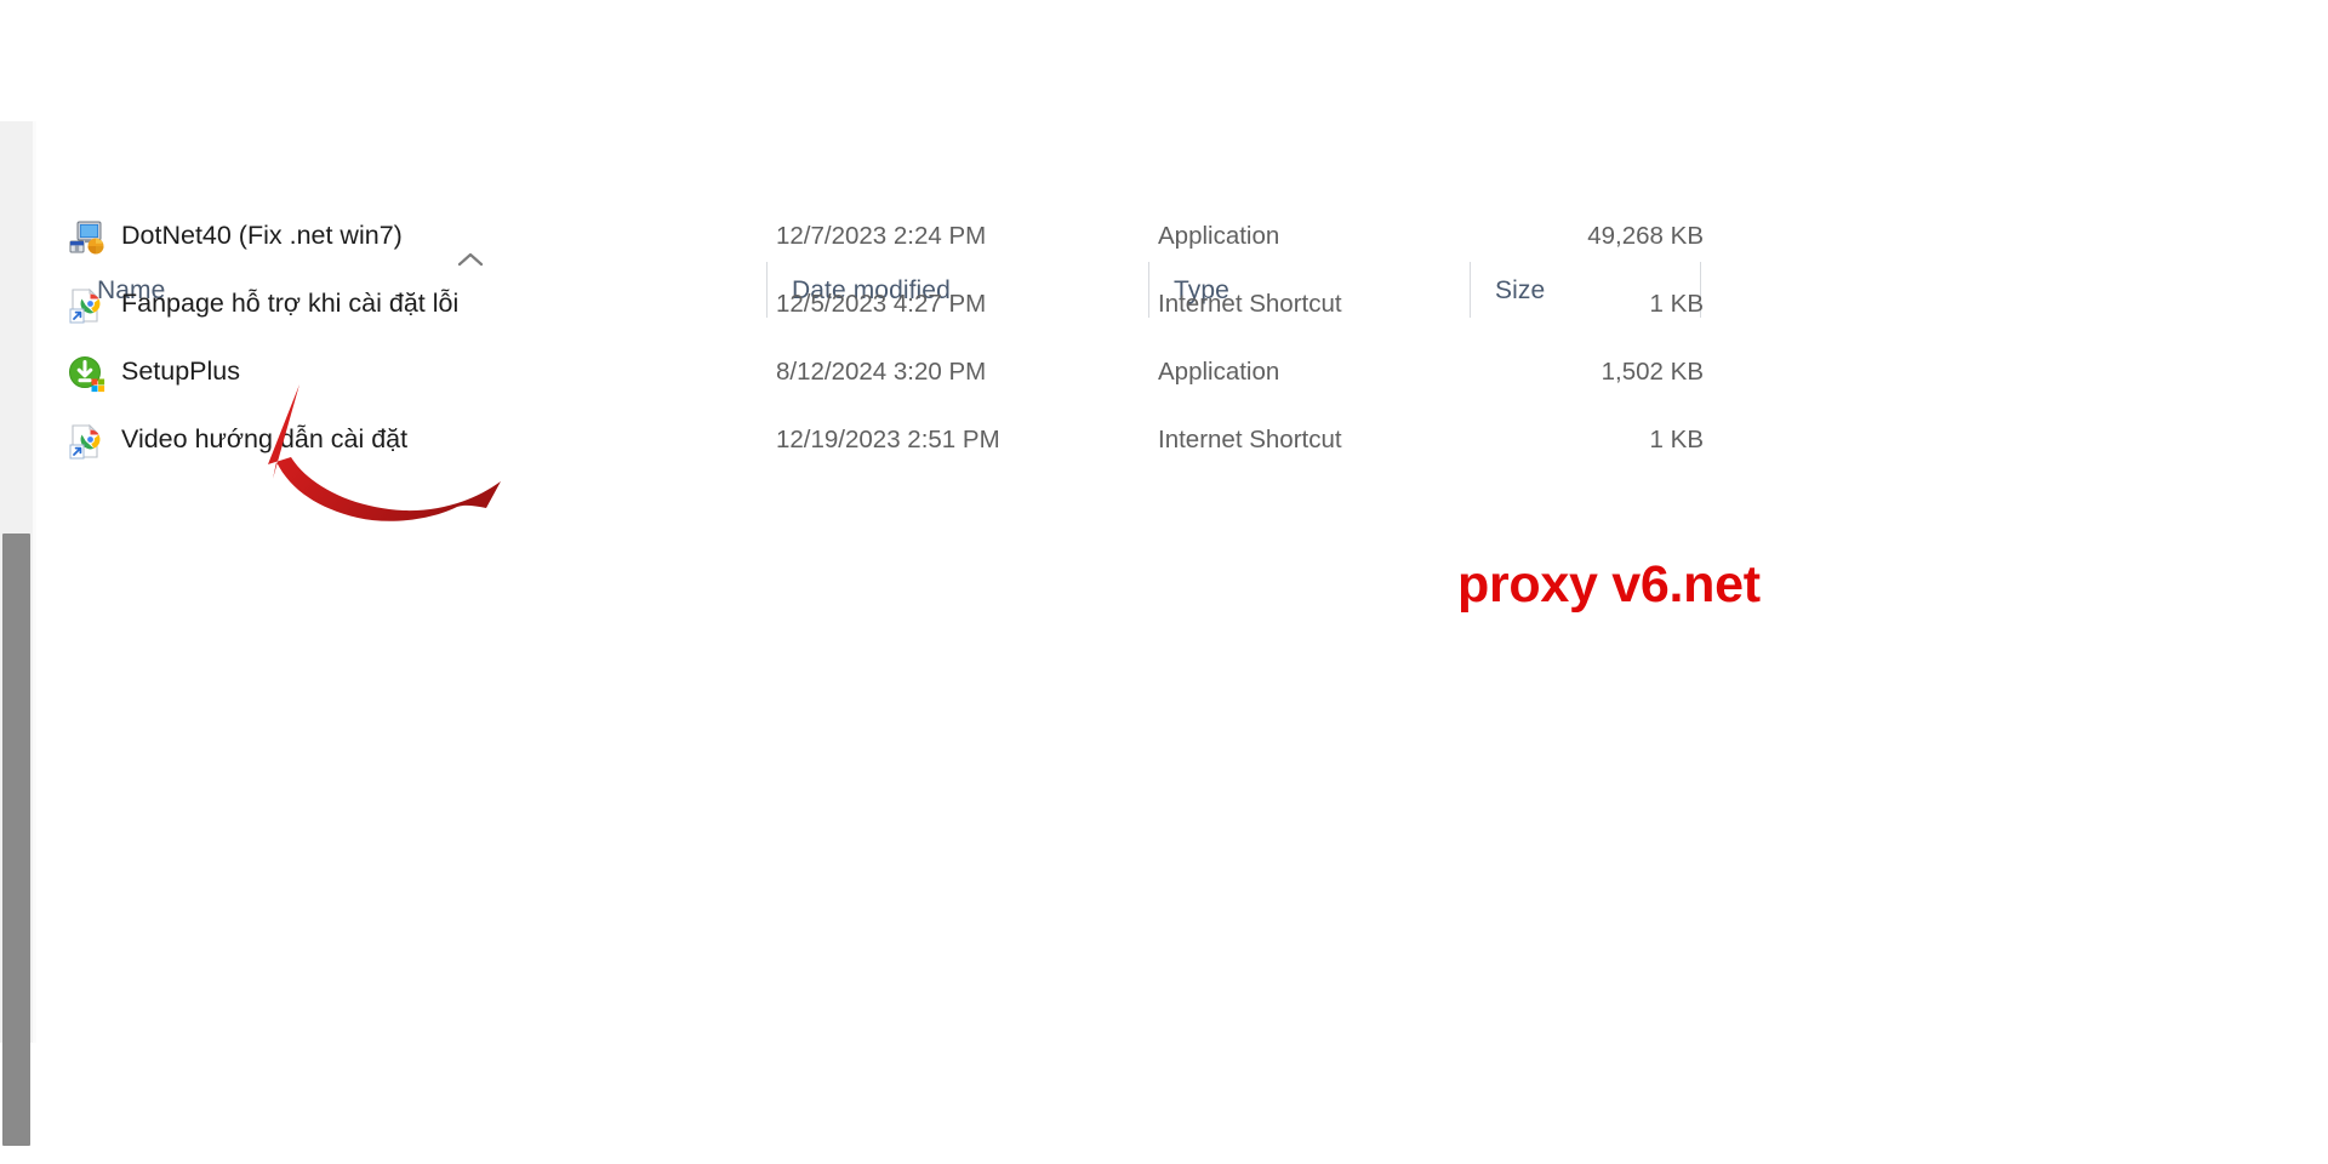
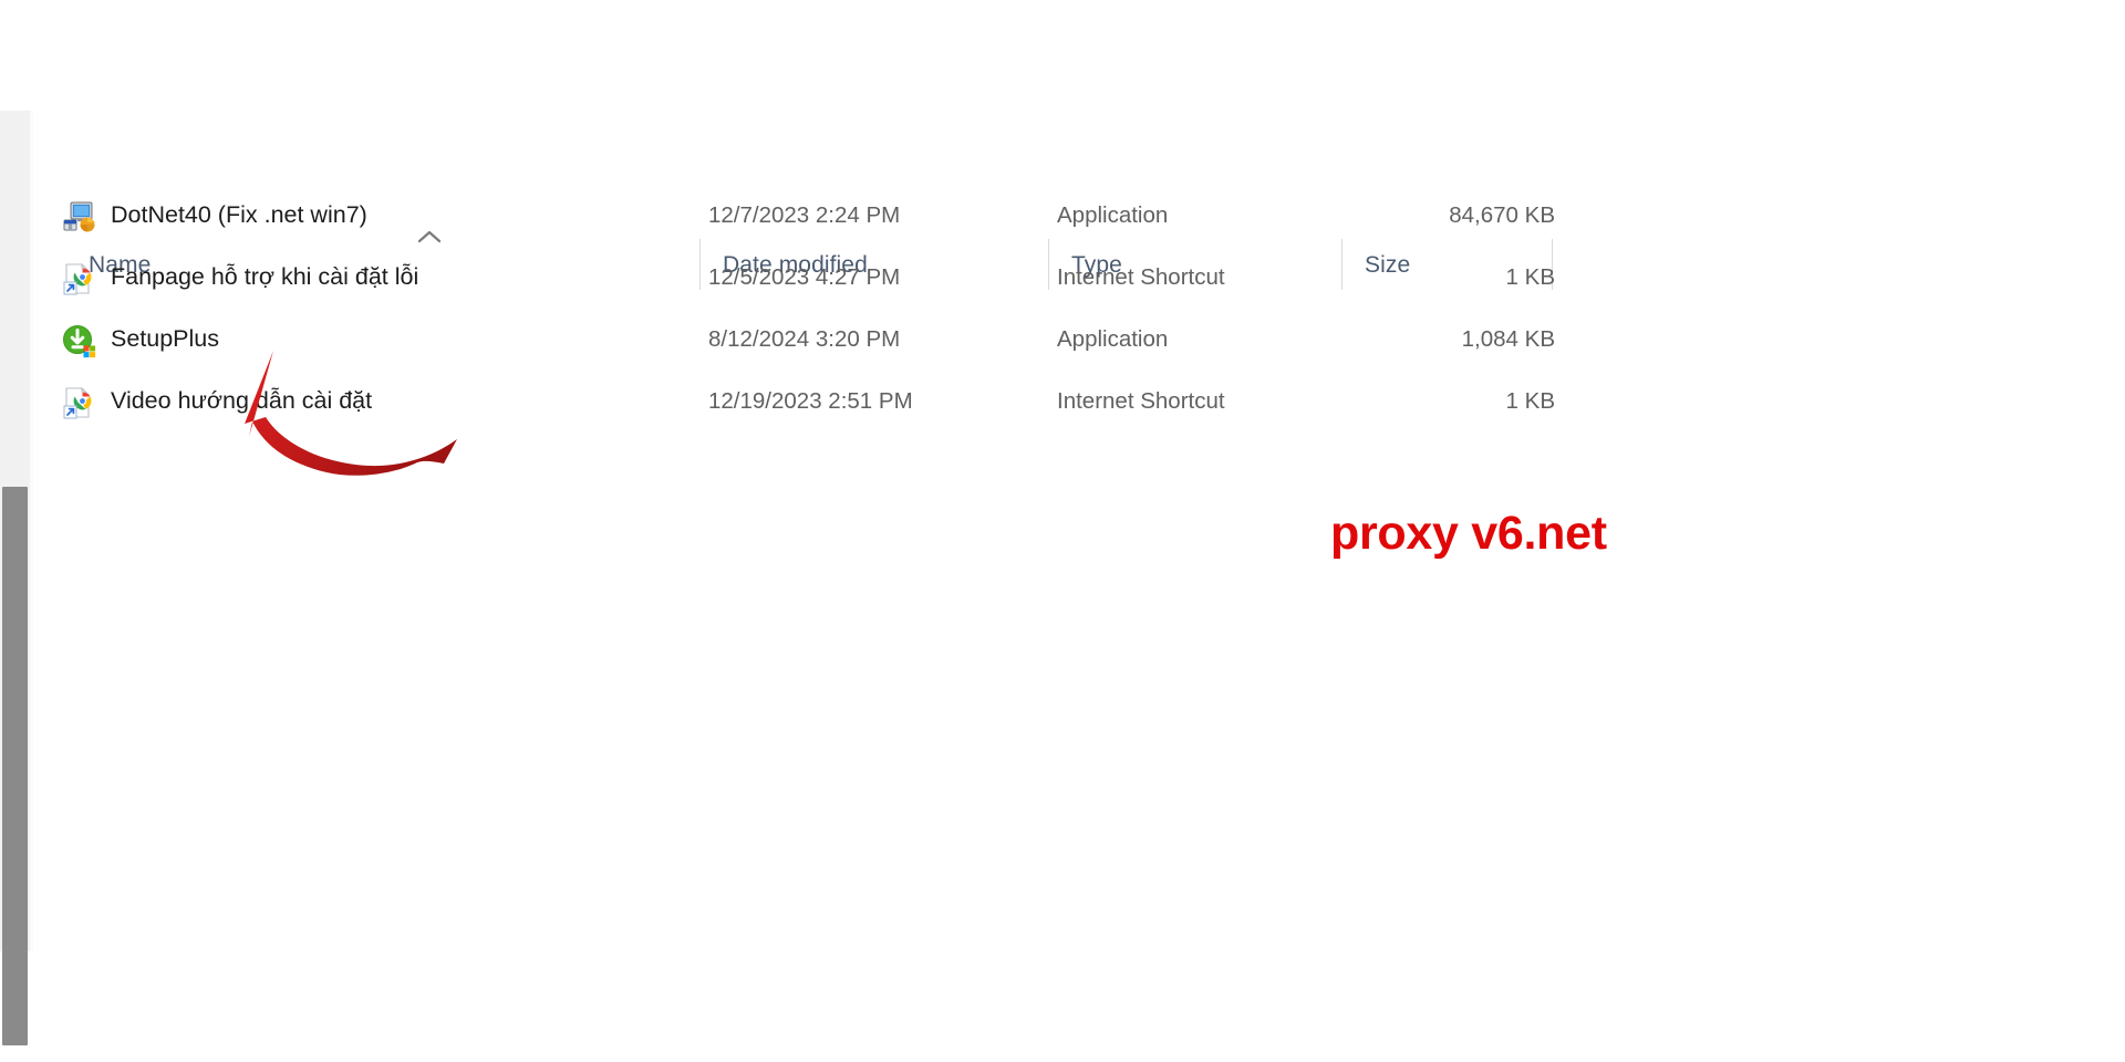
  Name
  Date modified
  Type
  Size
  DotNet40 (Fix .net win7)
  12/7/2023 2:24 PM
  Application
- 49,268 KB
+ 84,670 KB
  Fanpage hỗ trợ khi cài đặt lỗi
  12/5/2023 4:27 PM
  Internet Shortcut
  1 KB
  SetupPlus
  8/12/2024 3:20 PM
  Application
- 1,502 KB
+ 1,084 KB
  Video hướng dẫn cài đặt
  12/19/2023 2:51 PM
  Internet Shortcut
  1 KB
  proxy v6.net
